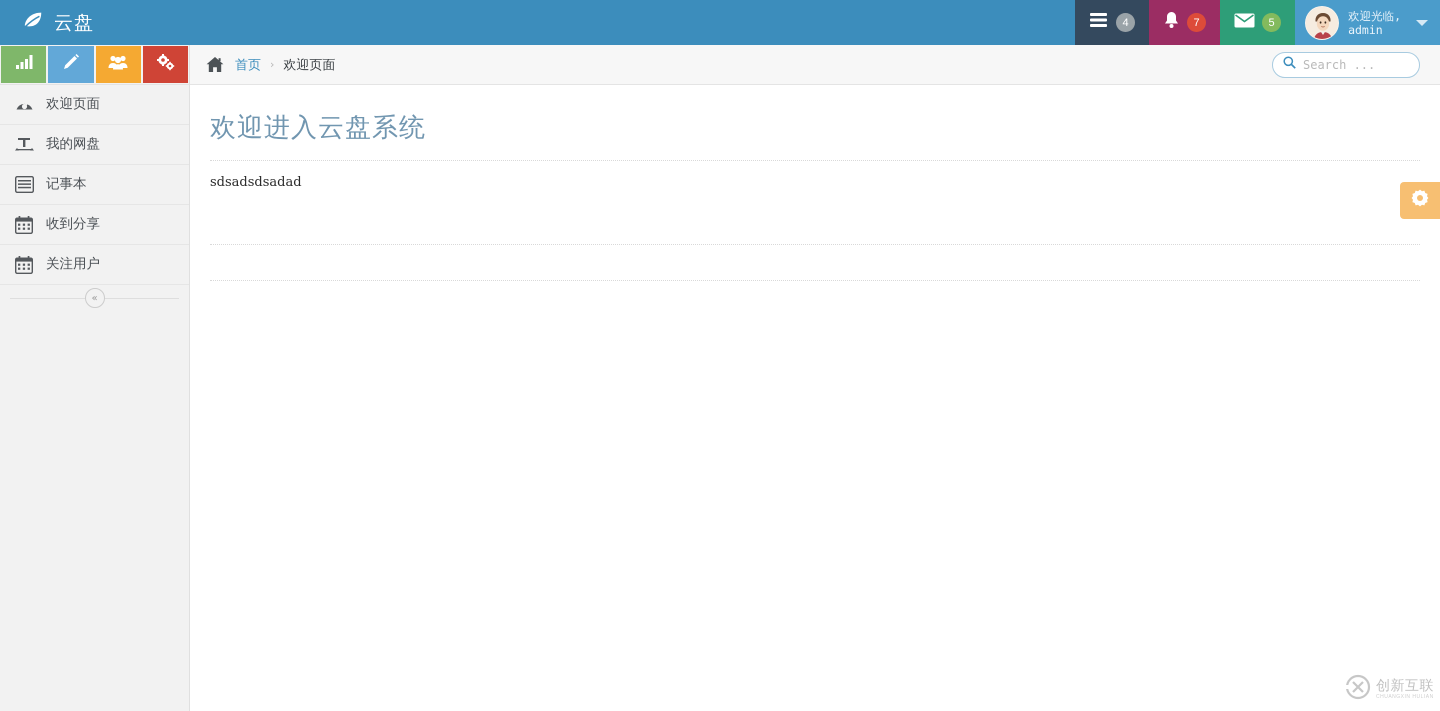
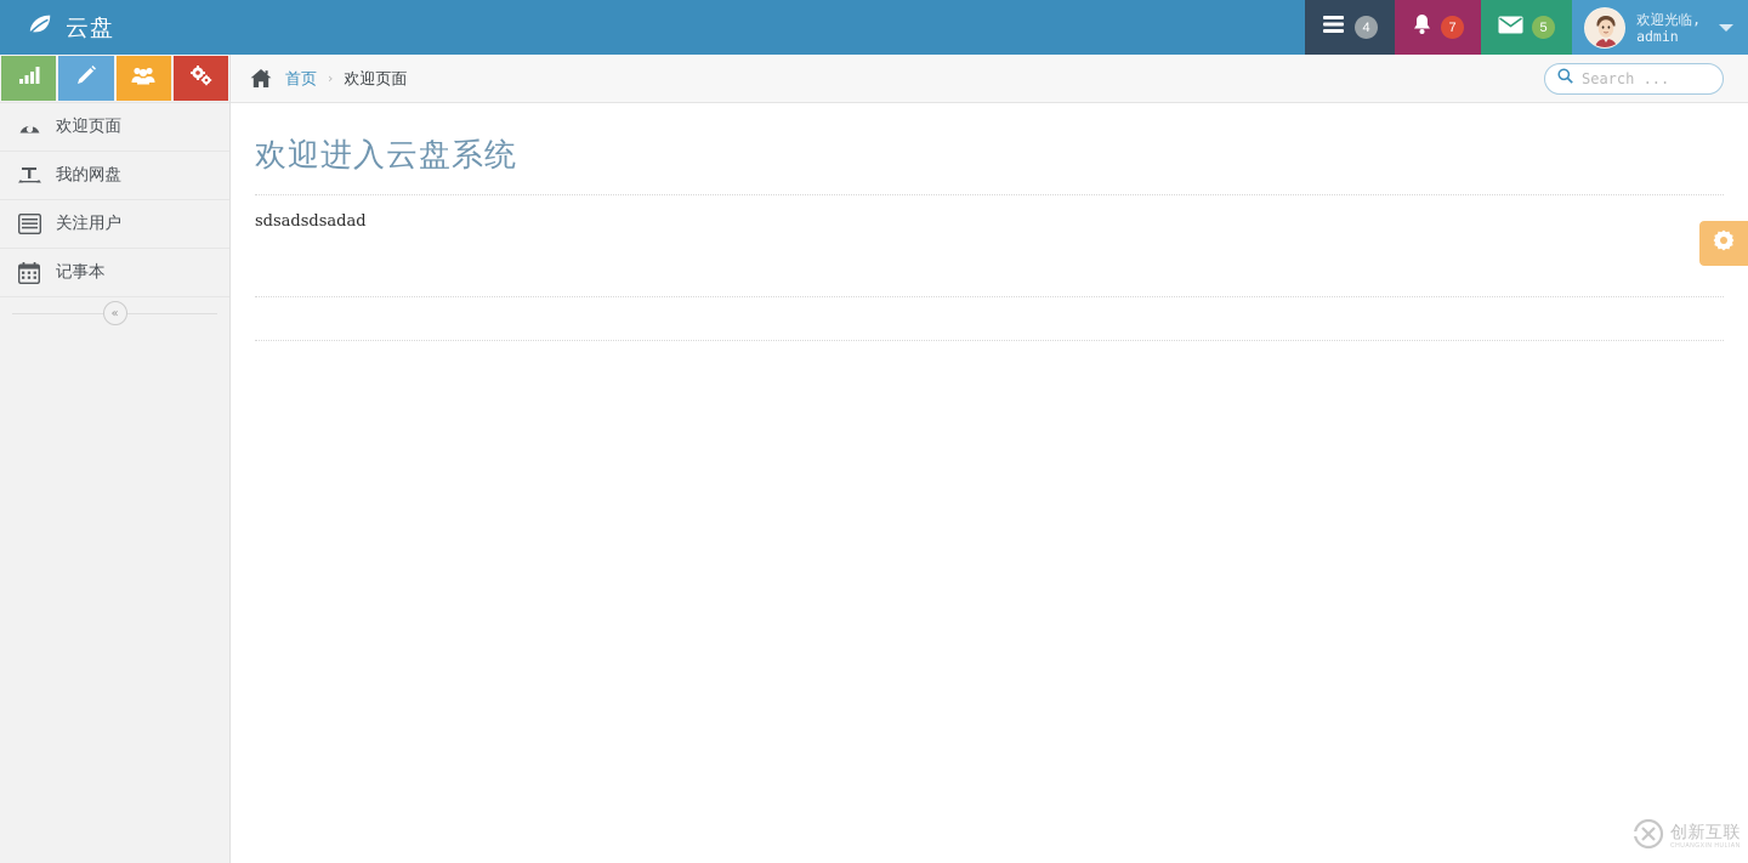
  云盘
  4
  7
  5
  欢迎光临,
  admin
  欢迎页面
  我的网盘
- 记事本
+ 关注用户
- 收到分享
- 关注用户
+ 记事本
  «
  首页
  ›
  欢迎页面
  Search ...
  欢迎进入云盘系统
  sdsadsdsadad
  创新互联
